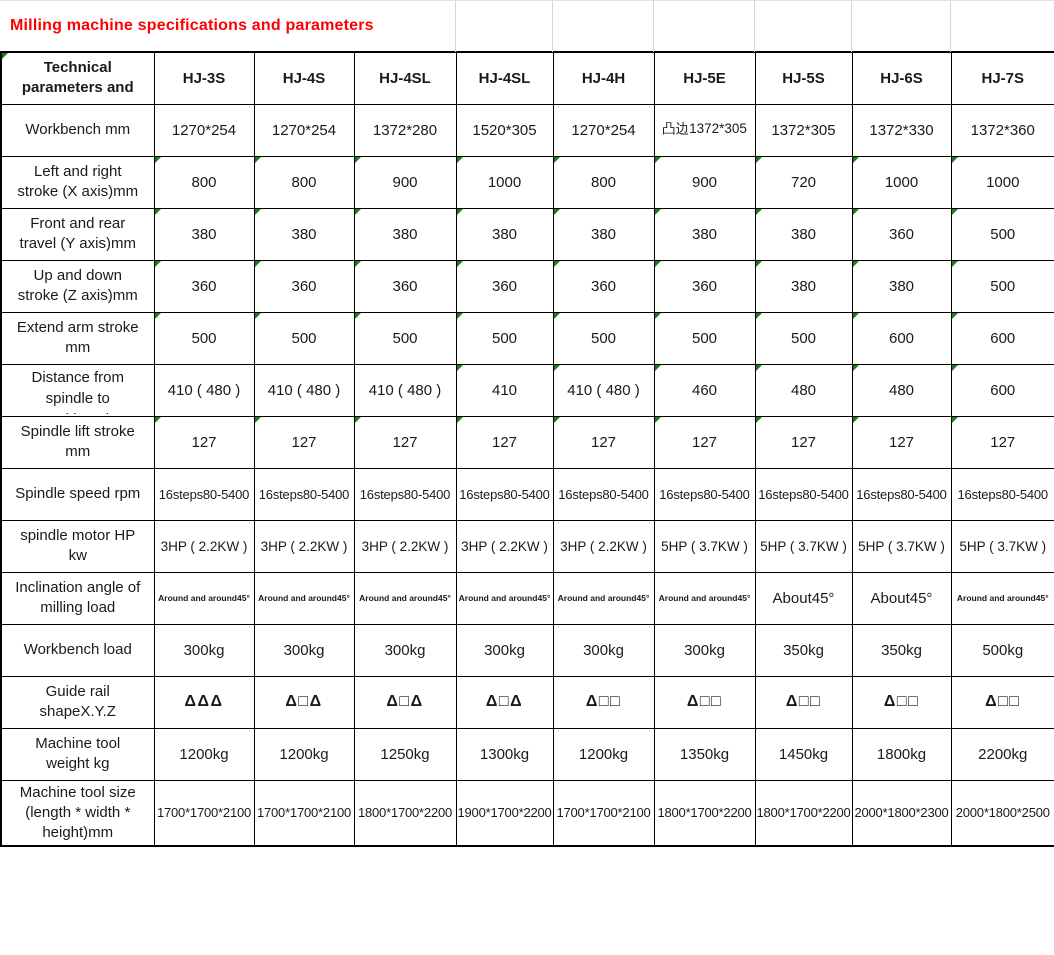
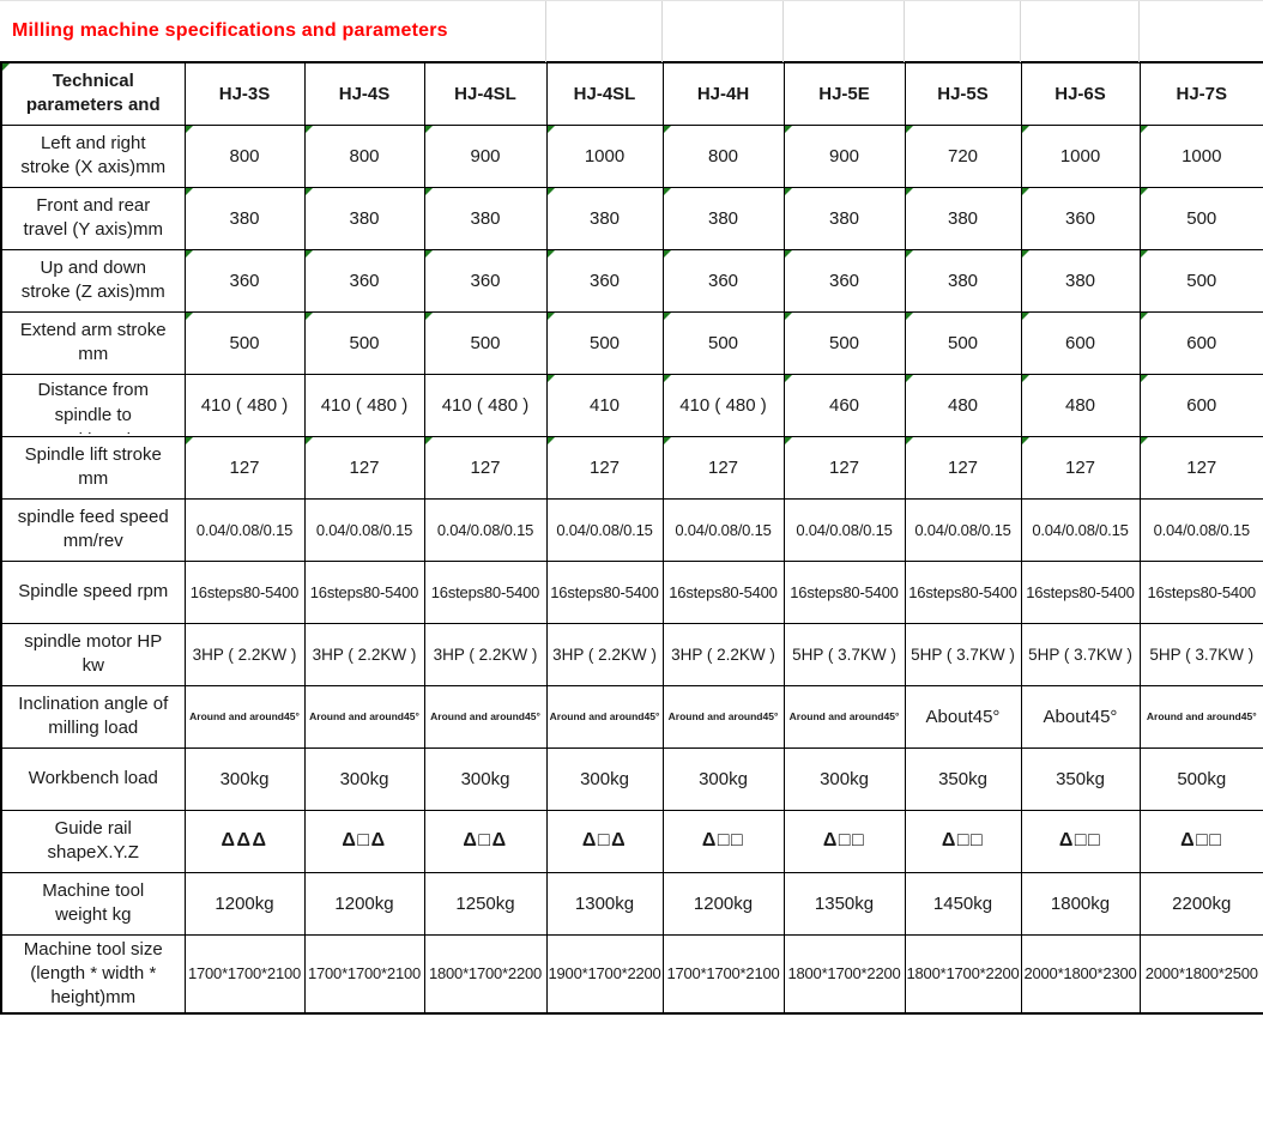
  Milling machine specifications and parameters
  Technical parameters and	HJ-3S	HJ-4S	HJ-4SL	HJ-4SL	HJ-4H	HJ-5E	HJ-5S	HJ-6S	HJ-7S
- Workbench mm	1270*254	1270*254	1372*280	1520*305	1270*254	凸边1372*305	1372*305	1372*330	1372*360
  Left and right stroke (X axis)mm	800	800	900	1000	800	900	720	1000	1000
  Front and rear travel (Y axis)mm	380	380	380	380	380	380	380	360	500
  Up and down stroke (Z axis)mm	360	360	360	360	360	360	380	380	500
  Extend arm stroke mm	500	500	500	500	500	500	500	600	600
  Distance from spindle to	410 ( 480 )	410 ( 480 )	410 ( 480 )	410	410 ( 480 )	460	480	480	600
  Spindle lift stroke mm	127	127	127	127	127	127	127	127	127
+ spindle feed speed mm/rev	0.04/0.08/0.15	0.04/0.08/0.15	0.04/0.08/0.15	0.04/0.08/0.15	0.04/0.08/0.15	0.04/0.08/0.15	0.04/0.08/0.15	0.04/0.08/0.15	0.04/0.08/0.15
  Spindle speed rpm	16steps80-5400	16steps80-5400	16steps80-5400	16steps80-5400	16steps80-5400	16steps80-5400	16steps80-5400	16steps80-5400	16steps80-5400
  spindle motor HP kw	3HP ( 2.2KW )	3HP ( 2.2KW )	3HP ( 2.2KW )	3HP ( 2.2KW )	3HP ( 2.2KW )	5HP ( 3.7KW )	5HP ( 3.7KW )	5HP ( 3.7KW )	5HP ( 3.7KW )
  Inclination angle of milling load	Around and around45°	Around and around45°	Around and around45°	Around and around45°	Around and around45°	Around and around45°	About45°	About45°	Around and around45°
  Workbench load	300kg	300kg	300kg	300kg	300kg	300kg	350kg	350kg	500kg
  Guide rail shapeX.Y.Z	ΔΔΔ	Δ□Δ	Δ□Δ	Δ□Δ	Δ□□	Δ□□	Δ□□	Δ□□	Δ□□
  Machine tool weight kg	1200kg	1200kg	1250kg	1300kg	1200kg	1350kg	1450kg	1800kg	2200kg
  Machine tool size (length * width * height)mm	1700*1700*2100	1700*1700*2100	1800*1700*2200	1900*1700*2200	1700*1700*2100	1800*1700*2200	1800*1700*2200	2000*1800*2300	2000*1800*2500
